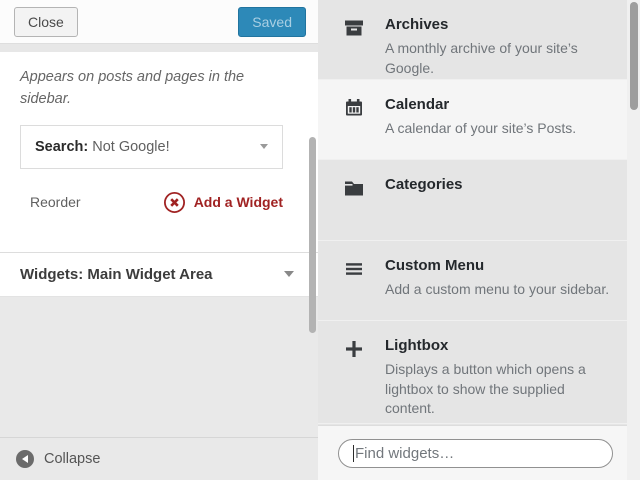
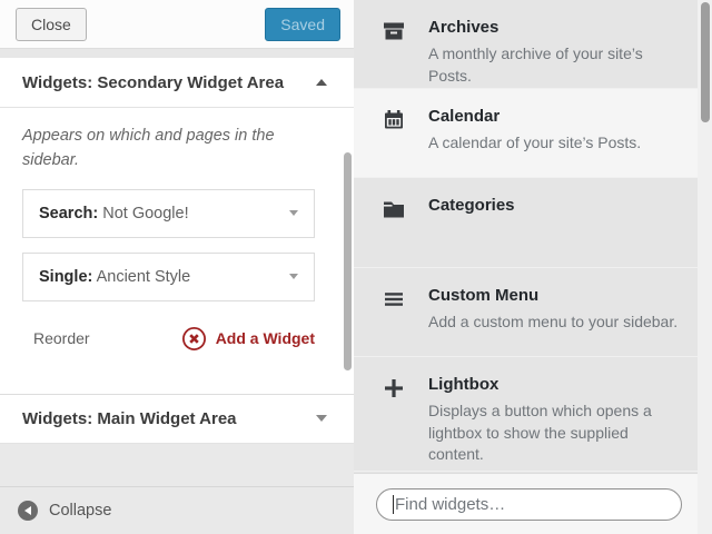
  Close
  Saved
+ Widgets: Secondary Widget Area
- Appears on posts and pages in the sidebar.
+ Appears on which and pages in the sidebar.
  Search: Not Google!
+ Single: Ancient Style
  Reorder
  Add a Widget
  Widgets: Main Widget Area
  Collapse
  Archives
- A monthly archive of your site’s Google.
+ A monthly archive of your site’s Posts.
  Calendar
  A calendar of your site’s Posts.
  Categories
  Custom Menu
  Add a custom menu to your sidebar.
  Lightbox
  Displays a button which opens a lightbox to show the supplied content.
  Find widgets…
